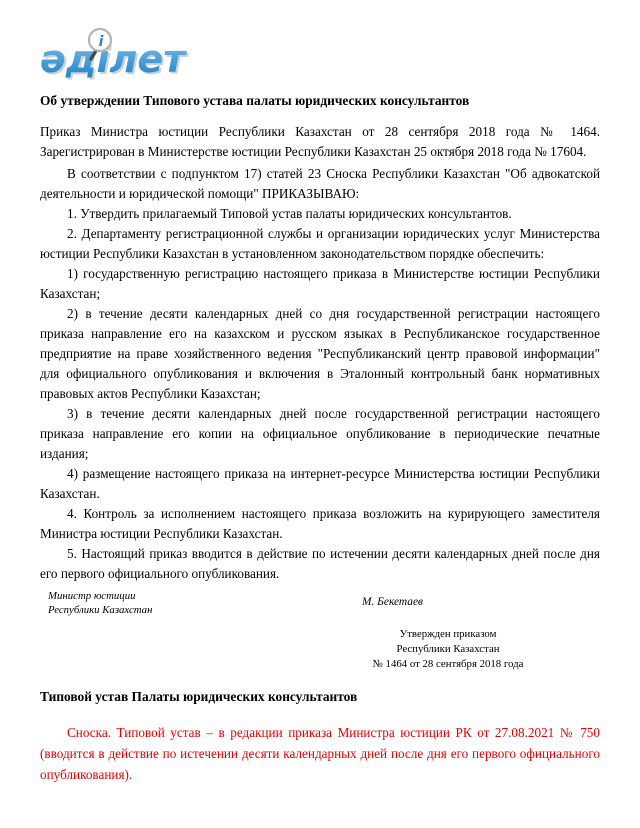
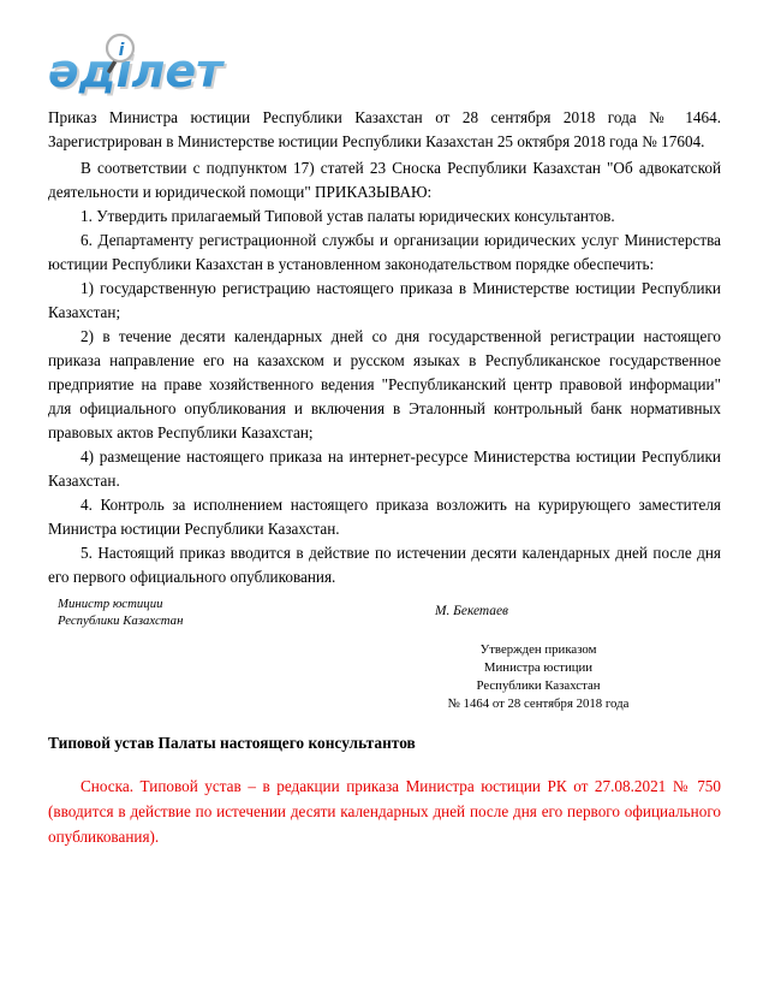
  әділет
  і
- Об утверждении Типового устава палаты юридических консультантов
  Приказ Министра юстиции Республики Казахстан от 28 сентября 2018 года № 1464. Зарегистрирован в Министерстве юстиции Республики Казахстан 25 октября 2018 года № 17604.
  В соответствии с подпунктом 17) статей 23 Сноска Республики Казахстан "Об адвокатской деятельности и юридической помощи" ПРИКАЗЫВАЮ:
  1. Утвердить прилагаемый Типовой устав палаты юридических консультантов.
- 2. Департаменту регистрационной службы и организации юридических услуг Министерства юстиции Республики Казахстан в установленном законодательством порядке обеспечить:
+ 6. Департаменту регистрационной службы и организации юридических услуг Министерства юстиции Республики Казахстан в установленном законодательством порядке обеспечить:
  1) государственную регистрацию настоящего приказа в Министерстве юстиции Республики Казахстан;
  2) в течение десяти календарных дней со дня государственной регистрации настоящего приказа направление его на казахском и русском языках в Республиканское государственное предприятие на праве хозяйственного ведения "Республиканский центр правовой информации" для официального опубликования и включения в Эталонный контрольный банк нормативных правовых актов Республики Казахстан;
- 3) в течение десяти календарных дней после государственной регистрации настоящего приказа направление его копии на официальное опубликование в периодические печатные издания;
  4) размещение настоящего приказа на интернет-ресурсе Министерства юстиции Республики Казахстан.
  4. Контроль за исполнением настоящего приказа возложить на курирующего заместителя Министра юстиции Республики Казахстан.
  5. Настоящий приказ вводится в действие по истечении десяти календарных дней после дня его первого официального опубликования.
  Министр юстиции
  Республики Казахстан
  М. Бекетаев
  Утвержден приказом
+ Министра юстиции
  Республики Казахстан
  № 1464 от 28 сентября 2018 года
- Типовой устав Палаты юридических консультантов
+ Типовой устав Палаты настоящего консультантов
  Сноска. Типовой устав – в редакции приказа Министра юстиции РК от 27.08.2021 № 750 (вводится в действие по истечении десяти календарных дней после дня его первого официального опубликования).
